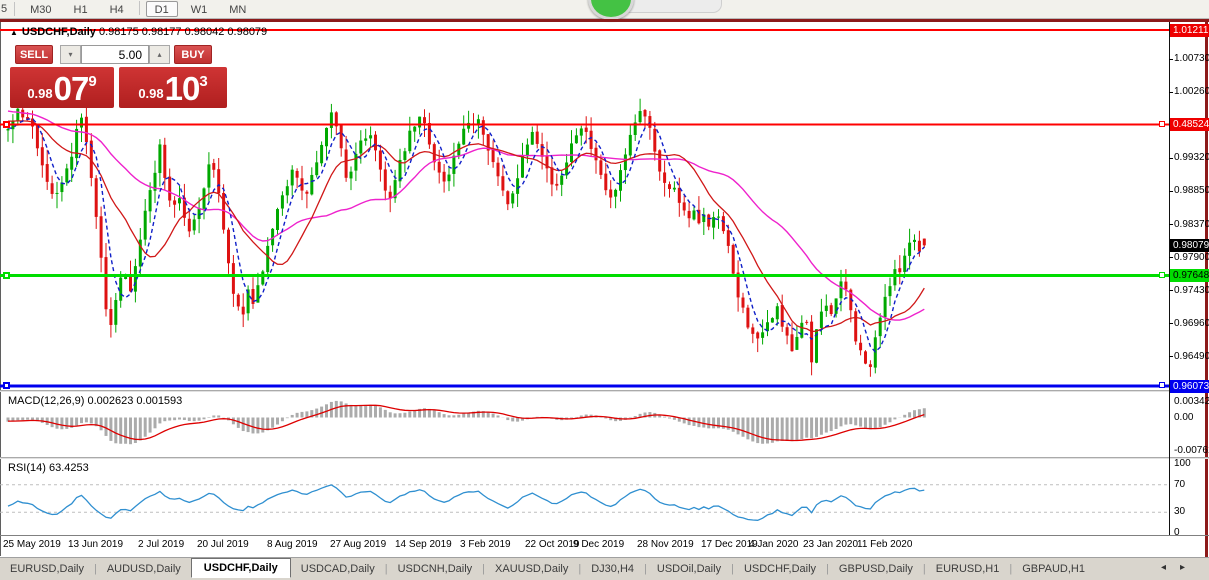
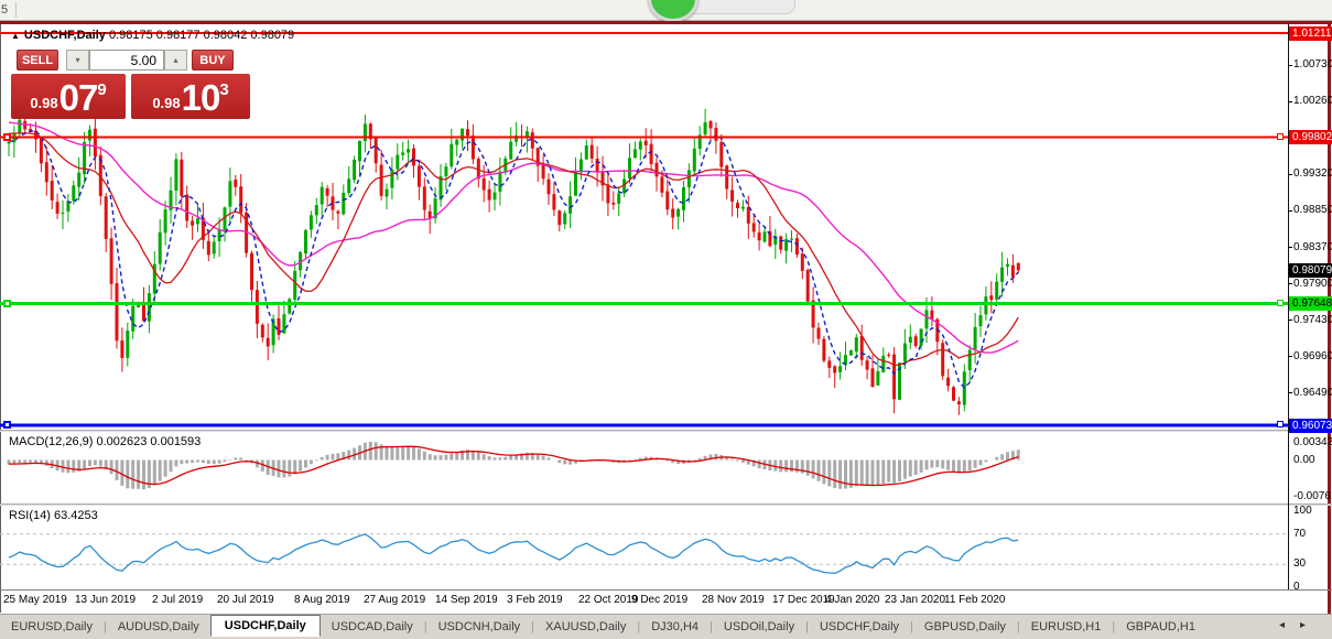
  5
- M30
- H1
- H4
- D1
- W1
- MN
  ▲ USDCHF,Daily 0.98175 0.98177 0.98042 0.98079
  SELL
  ▾
  5.00
  ▴
  BUY
  0.98
  07
  9
  0.98
  10
  3
  MACD(12,26,9) 0.002623 0.001593
  RSI(14) 63.4253
  1.00730
  1.00260
  0.99320
  0.98850
  0.98370
  0.97900
  0.97430
  0.96960
  0.96490
  1.01211
- 0.48524
+ 0.99802
  0.98079
  0.97648
  0.96073
  0.00342
  0.00
  -0.0076
  100
  70
  30
  0
  25 May 2019
  13 Jun 2019
  2 Jul 2019
  20 Jul 2019
  8 Aug 2019
  27 Aug 2019
  14 Sep 2019
  3 Feb 2019
  22 Oct 2019
  9 Dec 2019
  28 Nov 2019
  17 Dec 2019
  4 Jan 2020
  23 Jan 2020
  11 Feb 2020
  EURUSD,Daily
  |
  AUDUSD,Daily
  USDCHF,Daily
  USDCAD,Daily
  |
  USDCNH,Daily
  |
  XAUUSD,Daily
  |
  DJ30,H4
  |
  USDOil,Daily
  |
  USDCHF,Daily
  |
  GBPUSD,Daily
  |
  EURUSD,H1
  |
  GBPAUD,H1
  ◂▸
